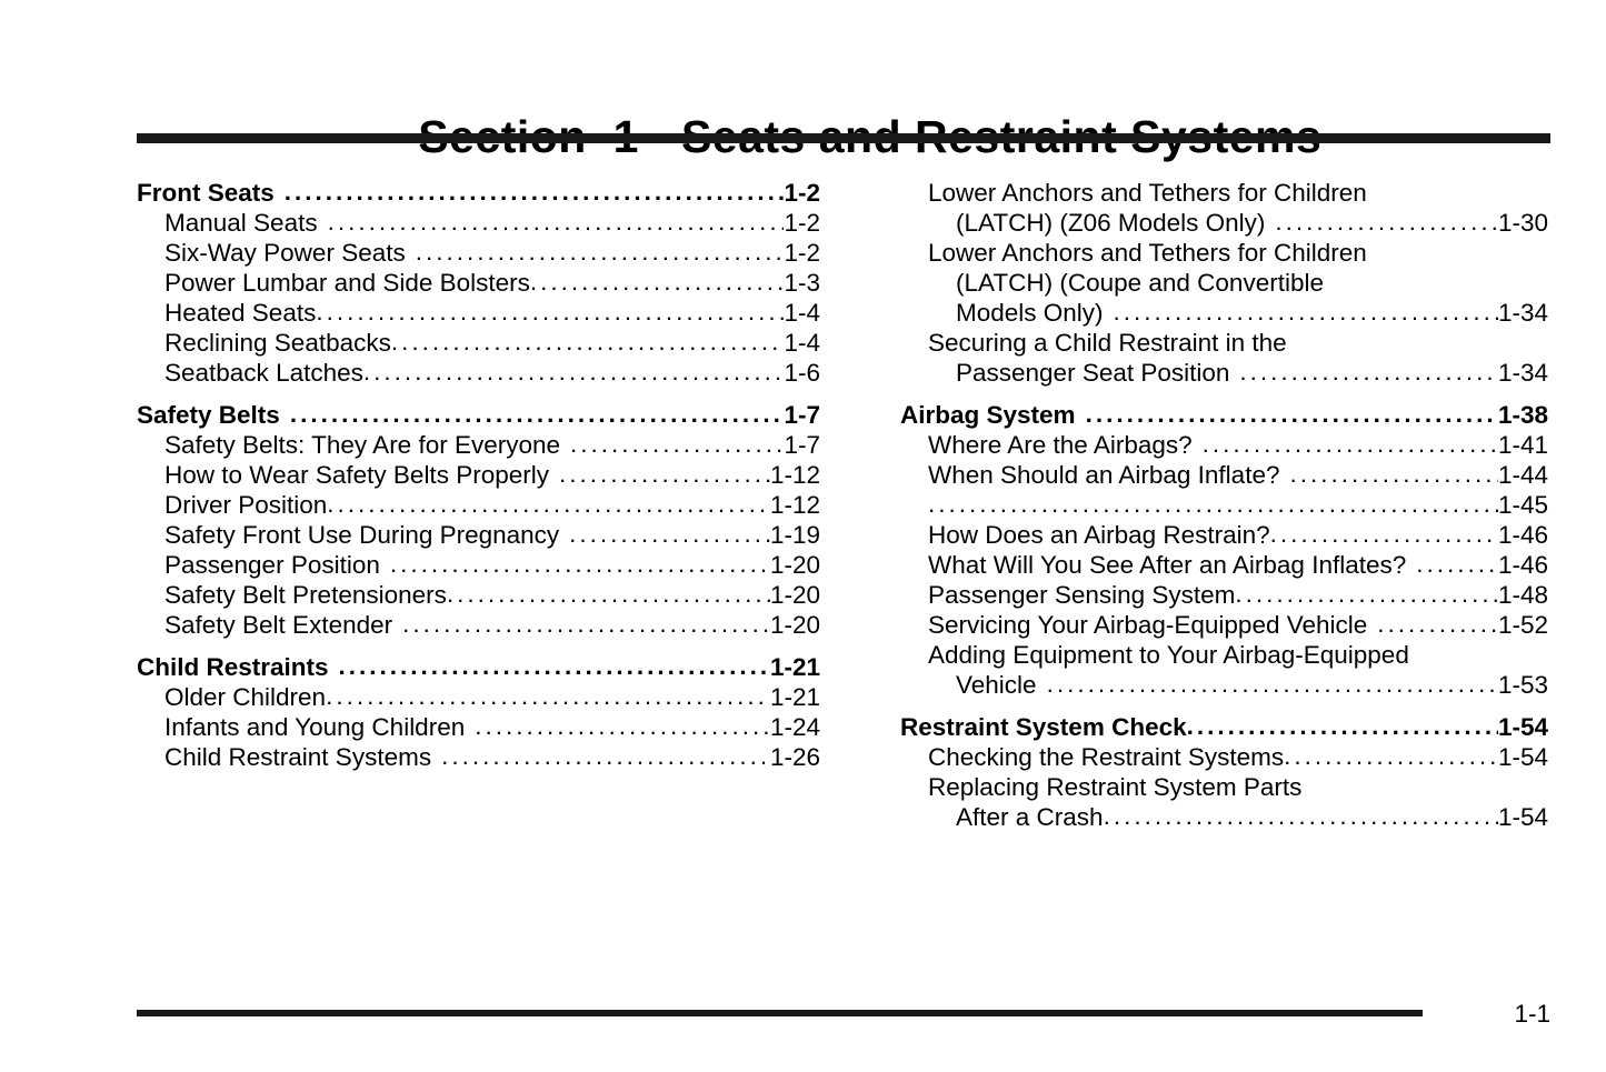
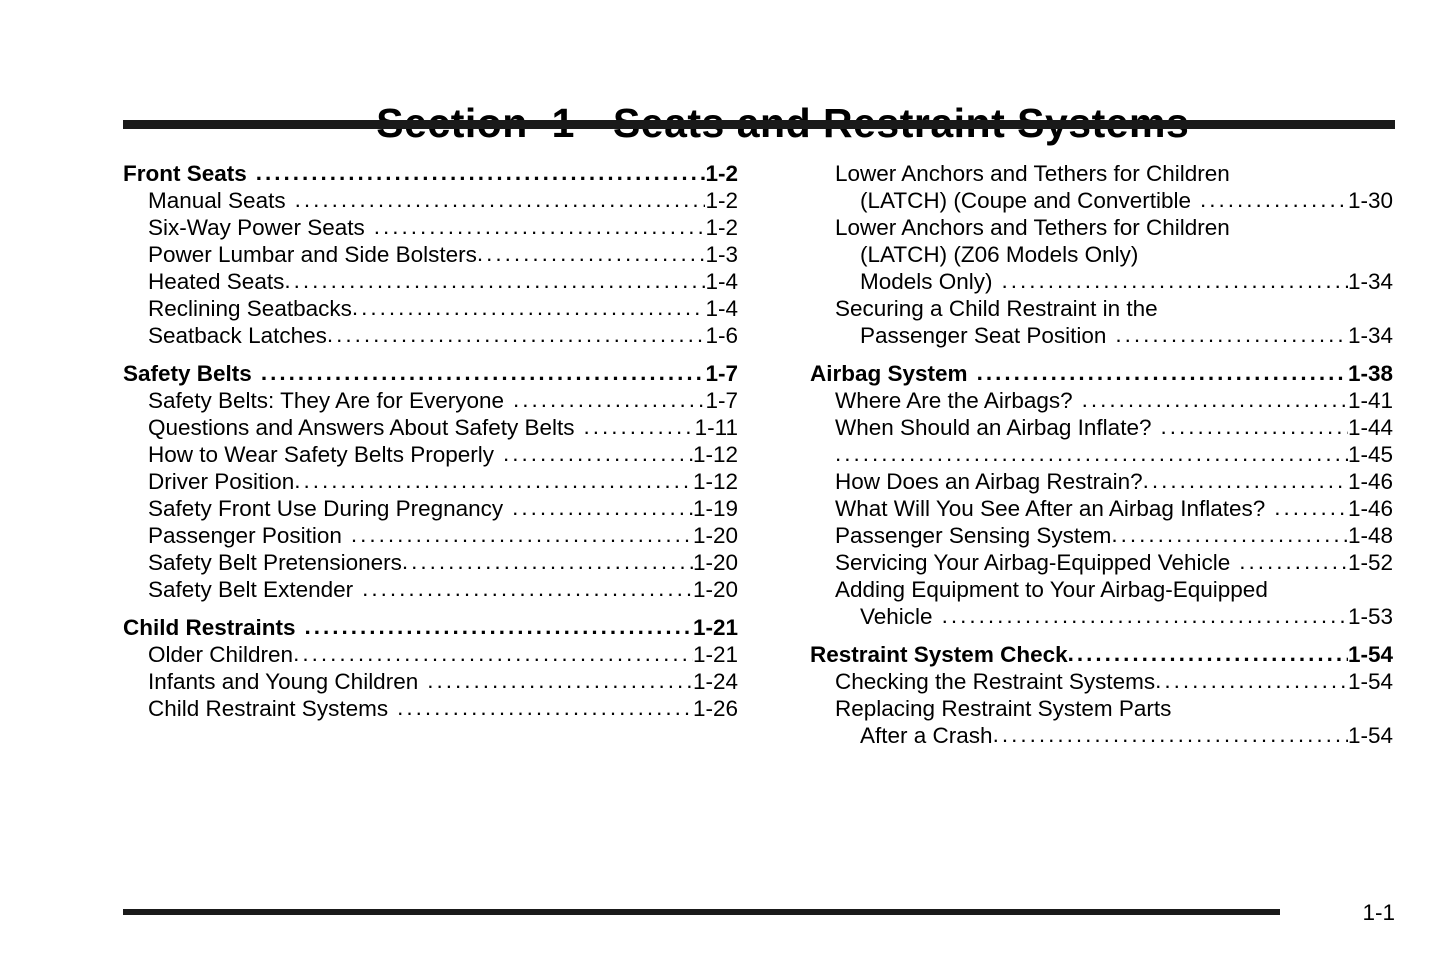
  Front Seats
  1-2
  Manual Seats
  1-2
  Six-Way Power Seats
  1-2
  Power Lumbar and Side Bolsters
  1-3
  Heated Seats
  1-4
  Reclining Seatbacks
  1-4
  Seatback Latches
  1-6
  Safety Belts
  1-7
  Safety Belts: They Are for Everyone
  1-7
+ Questions and Answers About Safety Belts
+ 1-11
  How to Wear Safety Belts Properly
  1-12
  Driver Position
  1-12
  Safety Front Use During Pregnancy
  1-19
  Passenger Position
  1-20
  Safety Belt Pretensioners
  1-20
  Safety Belt Extender
  1-20
  Child Restraints
  1-21
  Older Children
  1-21
  Infants and Young Children
  1-24
  Child Restraint Systems
  1-26
  Lower Anchors and Tethers for Children
- (LATCH) (Z06 Models Only)
+ (LATCH) (Coupe and Convertible
  1-30
  Lower Anchors and Tethers for Children
- (LATCH) (Coupe and Convertible
+ (LATCH) (Z06 Models Only)
  Models Only)
  1-34
  Securing a Child Restraint in the
  Passenger Seat Position
  1-34
  Airbag System
  1-38
  Where Are the Airbags?
  1-41
  When Should an Airbag Inflate?
  1-44
  1-45
  How Does an Airbag Restrain?
  1-46
  What Will You See After an Airbag Inflates?
  1-46
  Passenger Sensing System
  1-48
  Servicing Your Airbag-Equipped Vehicle
  1-52
  Adding Equipment to Your Airbag-Equipped
  Vehicle
  1-53
  Restraint System Check
  1-54
  Checking the Restraint Systems
  1-54
  Replacing Restraint System Parts
  After a Crash
  1-54
  1-1
